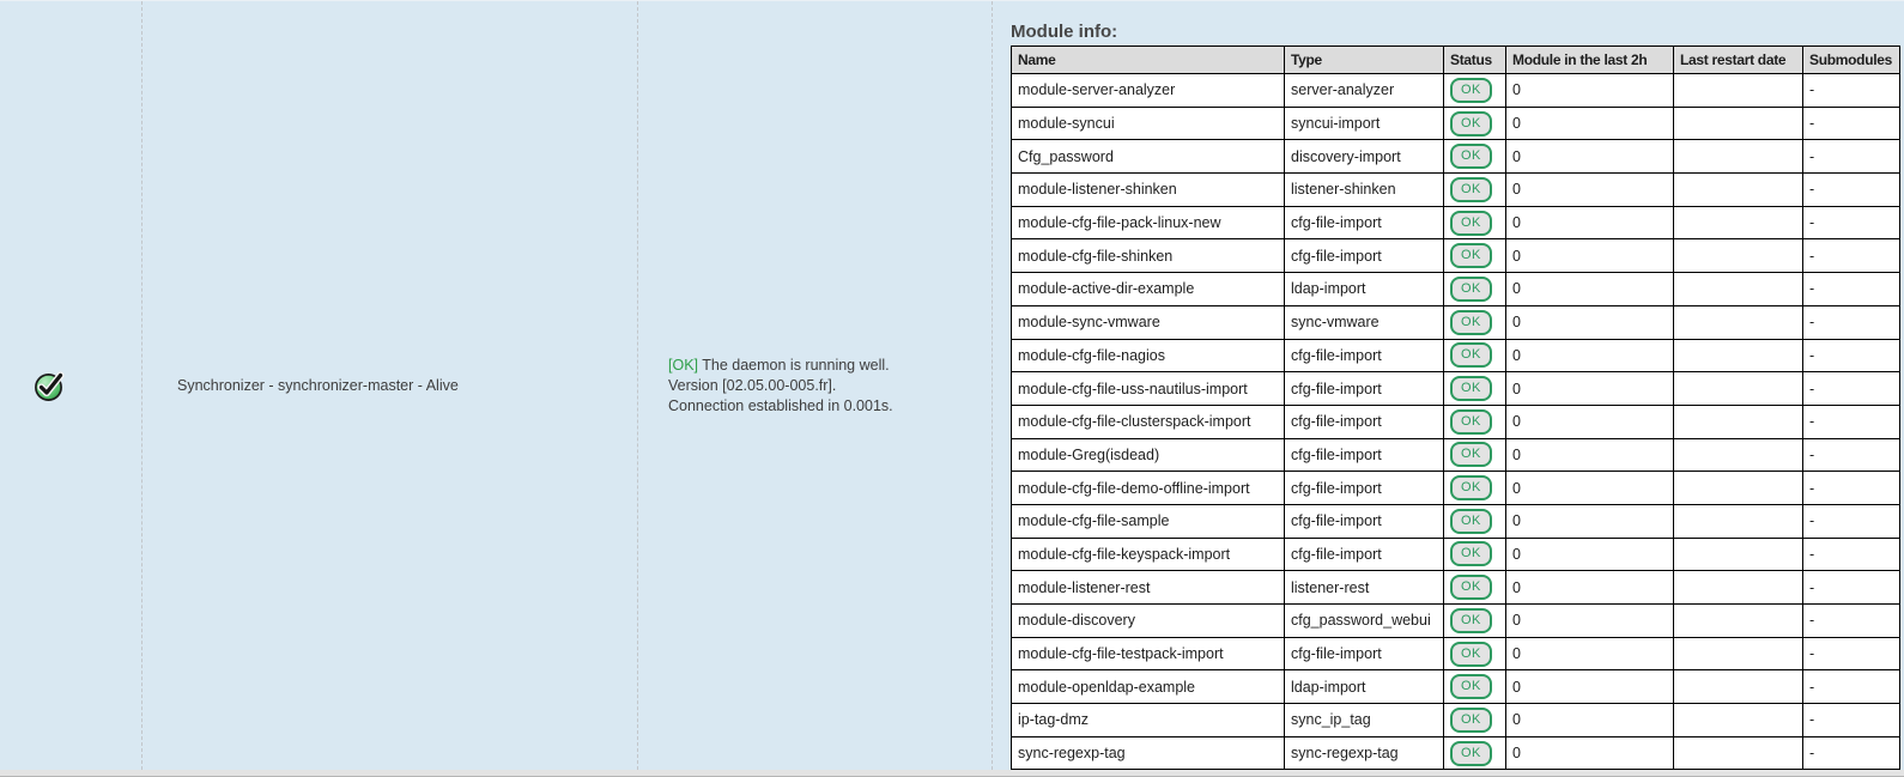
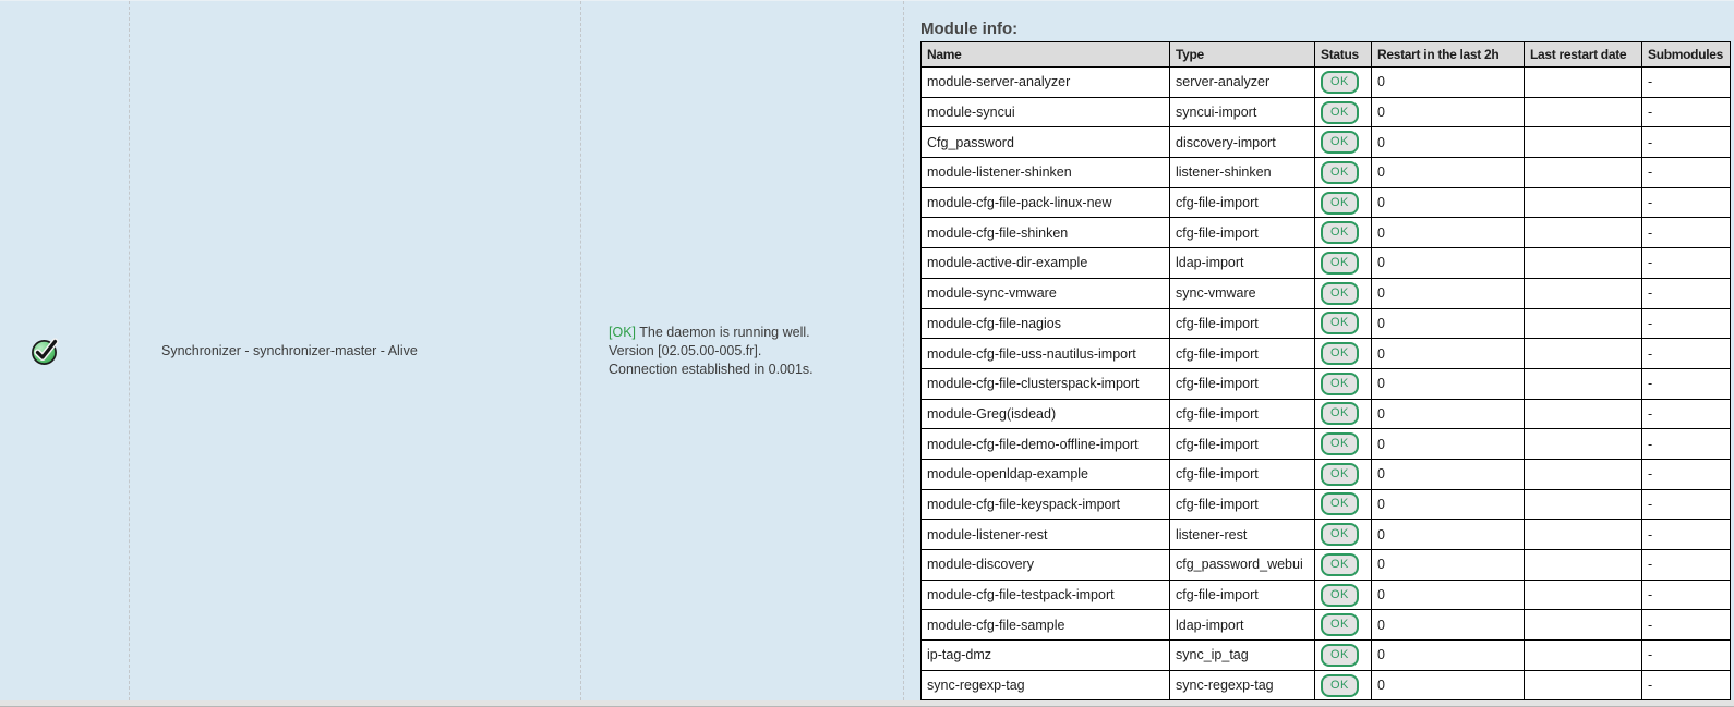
  Synchronizer - synchronizer-master - Alive
  [OK] The daemon is running well.
  Version [02.05.00-005.fr].
  Connection established in 0.001s.
  Module info:
- Name	Type	Status	Module in the last 2h	Last restart date	Submodules
+ Name	Type	Status	Restart in the last 2h	Last restart date	Submodules
  module-server-analyzer	server-analyzer	OK	0		-
  module-syncui	syncui-import	OK	0		-
  Cfg_password	discovery-import	OK	0		-
  module-listener-shinken	listener-shinken	OK	0		-
  module-cfg-file-pack-linux-new	cfg-file-import	OK	0		-
  module-cfg-file-shinken	cfg-file-import	OK	0		-
  module-active-dir-example	ldap-import	OK	0		-
  module-sync-vmware	sync-vmware	OK	0		-
  module-cfg-file-nagios	cfg-file-import	OK	0		-
  module-cfg-file-uss-nautilus-import	cfg-file-import	OK	0		-
  module-cfg-file-clusterspack-import	cfg-file-import	OK	0		-
  module-Greg(isdead)	cfg-file-import	OK	0		-
  module-cfg-file-demo-offline-import	cfg-file-import	OK	0		-
- module-cfg-file-sample	cfg-file-import	OK	0		-
+ module-openldap-example	cfg-file-import	OK	0		-
  module-cfg-file-keyspack-import	cfg-file-import	OK	0		-
  module-listener-rest	listener-rest	OK	0		-
  module-discovery	cfg_password_webui	OK	0		-
  module-cfg-file-testpack-import	cfg-file-import	OK	0		-
- module-openldap-example	ldap-import	OK	0		-
+ module-cfg-file-sample	ldap-import	OK	0		-
  ip-tag-dmz	sync_ip_tag	OK	0		-
  sync-regexp-tag	sync-regexp-tag	OK	0		-
